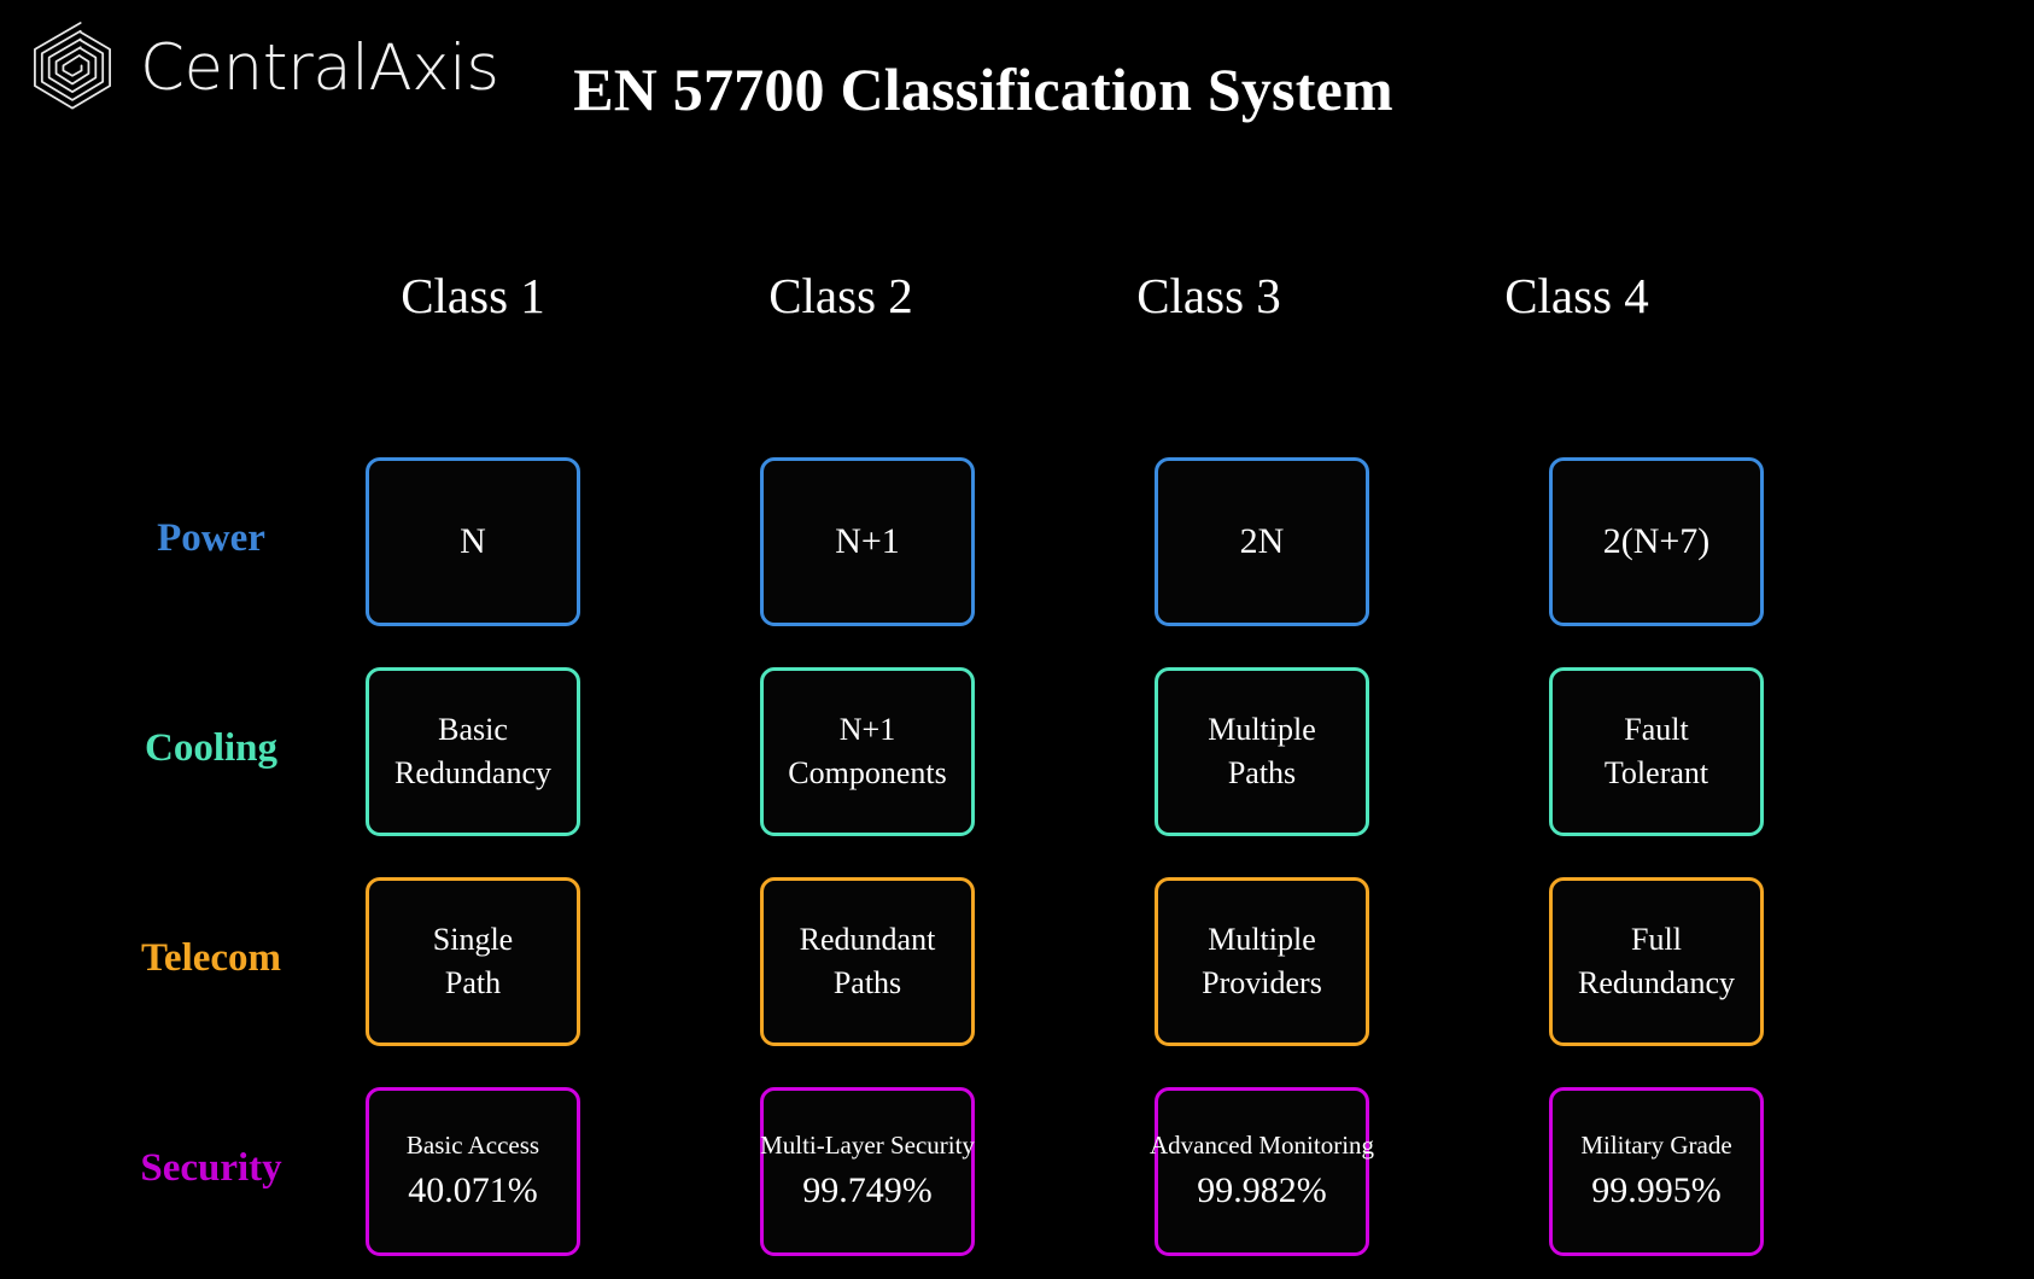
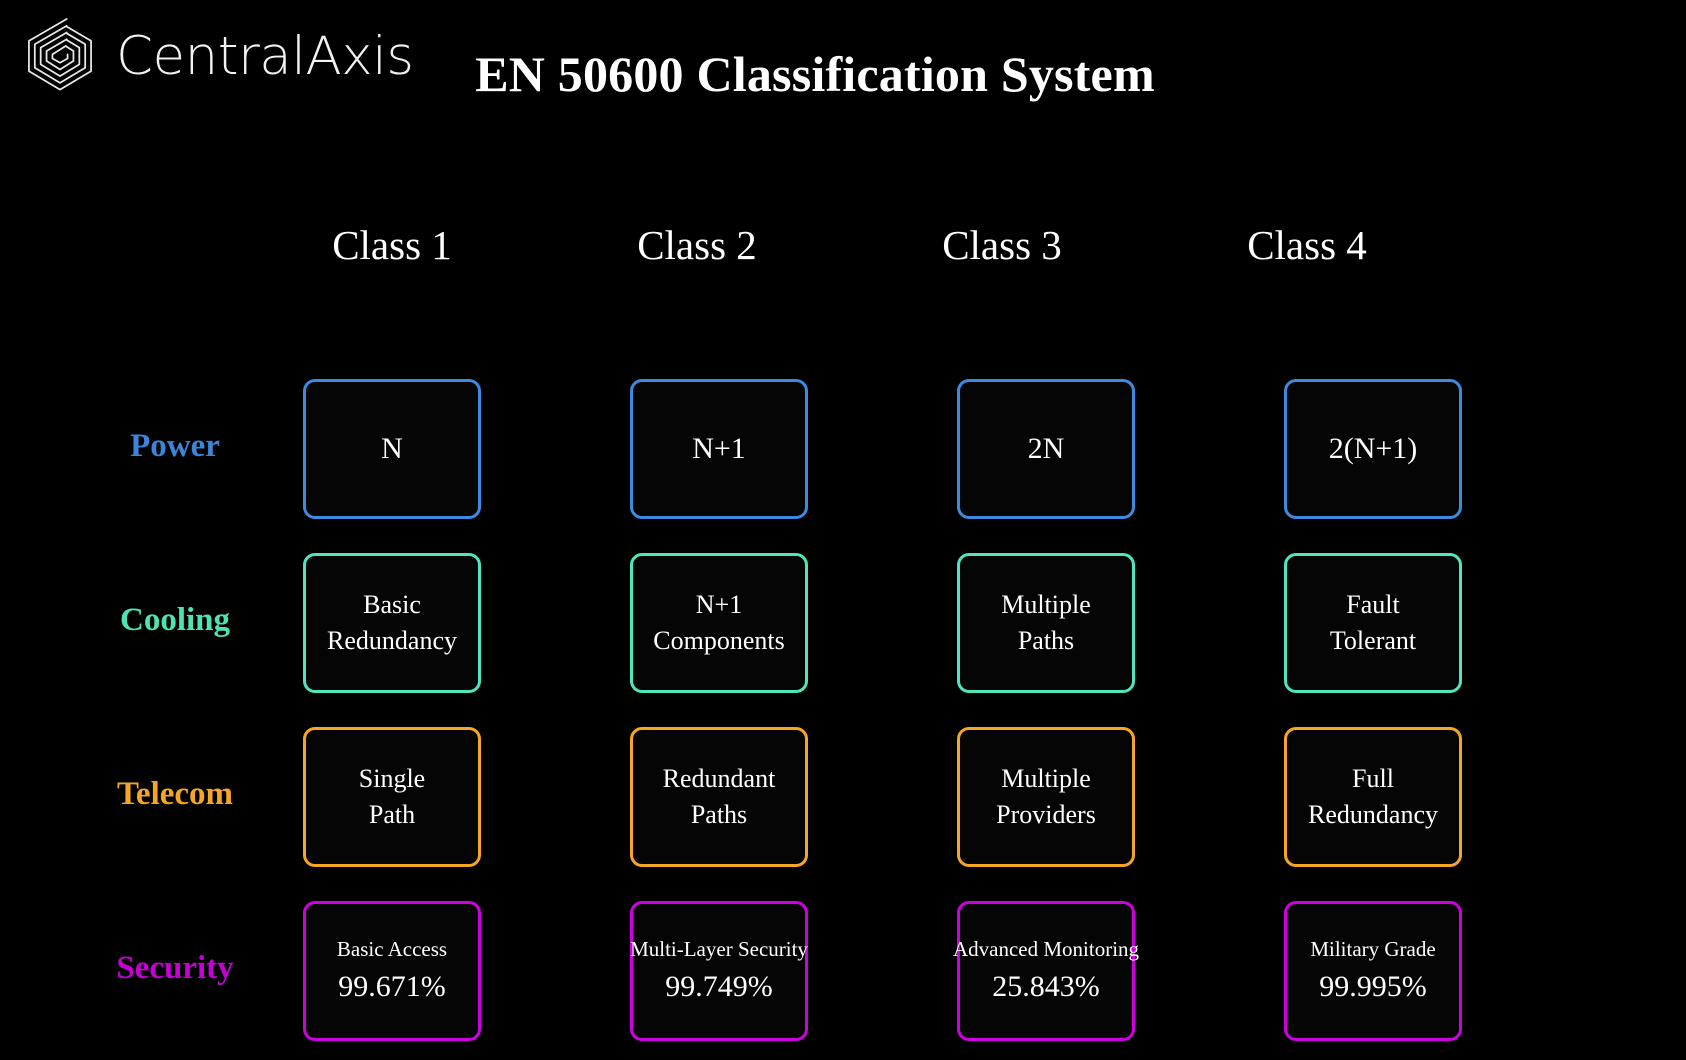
  CentralAxis
- EN 57700 Classification System
+ EN 50600 Classification System
  Class 1
  Class 2
  Class 3
  Class 4
  Power
  Cooling
  Telecom
  Security
  N
  N+1
  2N
- 2(N+7)
+ 2(N+1)
  Basic
  Redundancy
  N+1
  Components
  Multiple
  Paths
  Fault
  Tolerant
  Single
  Path
  Redundant
  Paths
  Multiple
  Providers
  Full
  Redundancy
  Basic Access
- 40.071%
+ 99.671%
  Multi-Layer Security
  99.749%
  Advanced Monitoring
- 99.982%
+ 25.843%
  Military Grade
  99.995%
